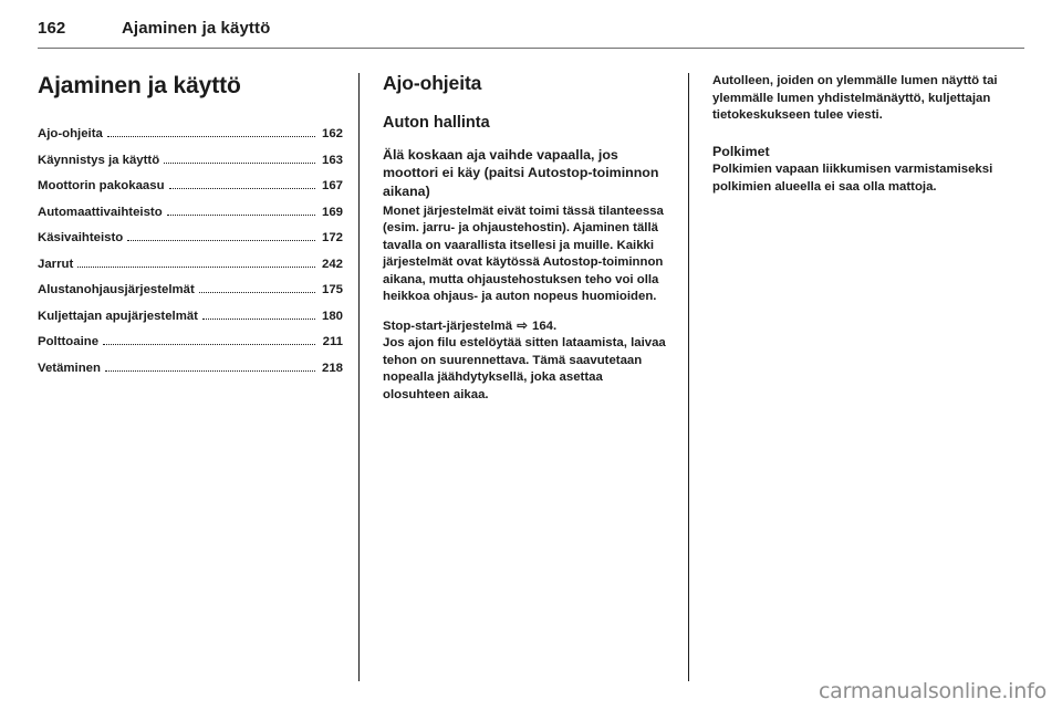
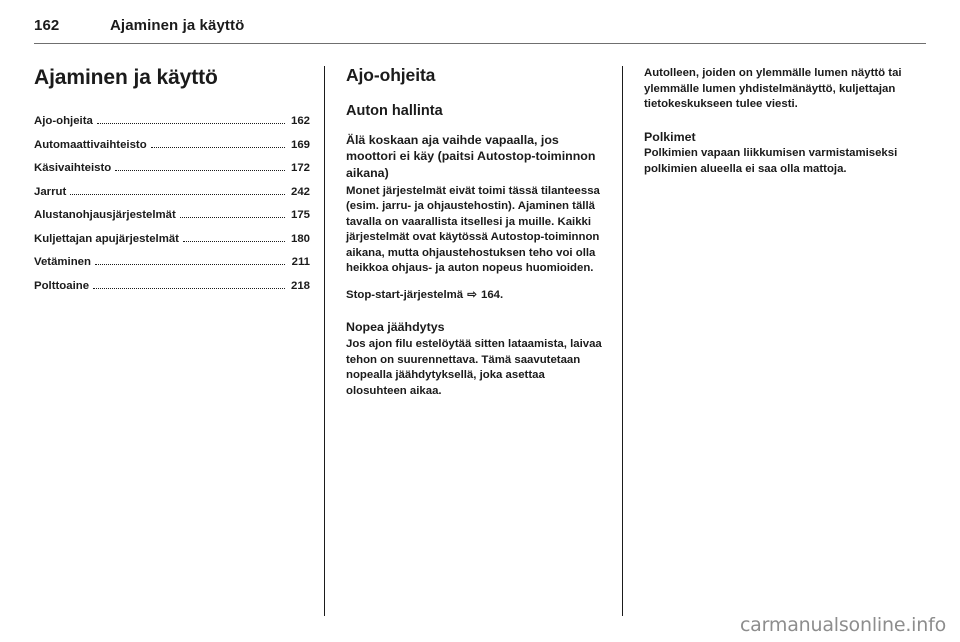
  162
  Ajaminen ja käyttö
  Ajaminen ja käyttö
  Ajo-ohjeita
  162
- Käynnistys ja käyttö
- 163
- Moottorin pakokaasu
- 167
  Automaattivaihteisto
  169
  Käsivaihteisto
  172
  Jarrut
  242
  Alustanohjausjärjestelmät
  175
  Kuljettajan apujärjestelmät
  180
- Polttoaine
+ Vetäminen
  211
- Vetäminen
+ Polttoaine
  218
  Ajo-ohjeita
  Auton hallinta
  Älä koskaan aja vaihde vapaalla, jos moottori ei käy (paitsi Autostop-toiminnon aikana)
  Monet järjestelmät eivät toimi tässä tilanteessa (esim. jarru- ja ohjaustehostin). Ajaminen tällä tavalla on vaarallista itsellesi ja muille. Kaikki järjestelmät ovat käytössä Autostop-toiminnon aikana, mutta ohjaustehostuksen teho voi olla heikkoa ohjaus- ja auton nopeus huomioiden.
  Stop-start-järjestelmä ⇨ 164.
+ Nopea jäähdytys
  Jos ajon filu estelöytää sitten lataamista, laivaa tehon on suurennettava. Tämä saavutetaan nopealla jäähdytyksellä, joka asettaa olosuhteen aikaa.
  Autolleen, joiden on ylemmälle lumen näyttö tai ylemmälle lumen yhdistelmänäyttö, kuljettajan tietokeskukseen tulee viesti.
  Polkimet
  Polkimien vapaan liikkumisen varmistamiseksi polkimien alueella ei saa olla mattoja.
  carmanualsonline.info
